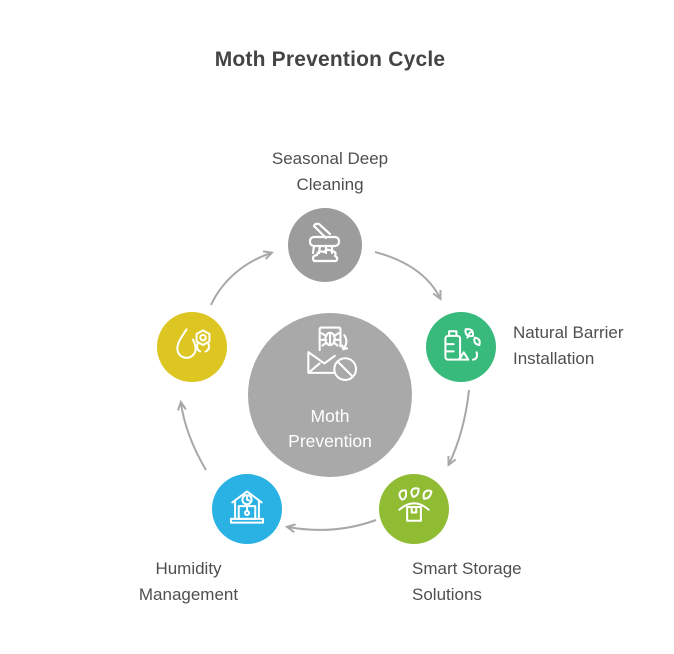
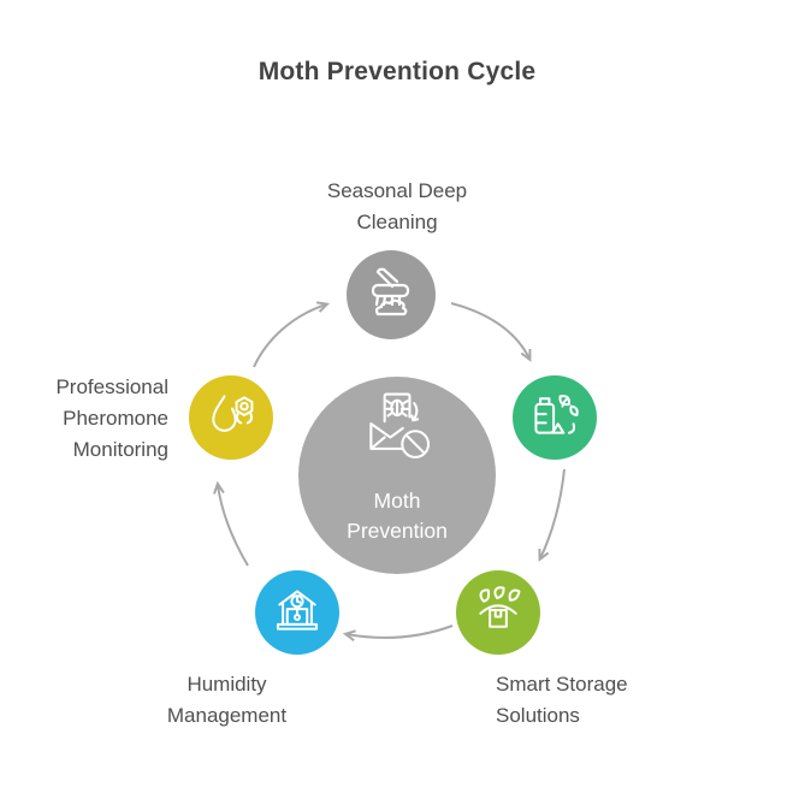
  Moth Prevention Cycle
  Moth
  Prevention
  Seasonal Deep
  Cleaning
- Natural Barrier
- Installation
  Smart Storage
  Solutions
  Humidity
  Management
+ Professional
+ Pheromone
+ Monitoring
